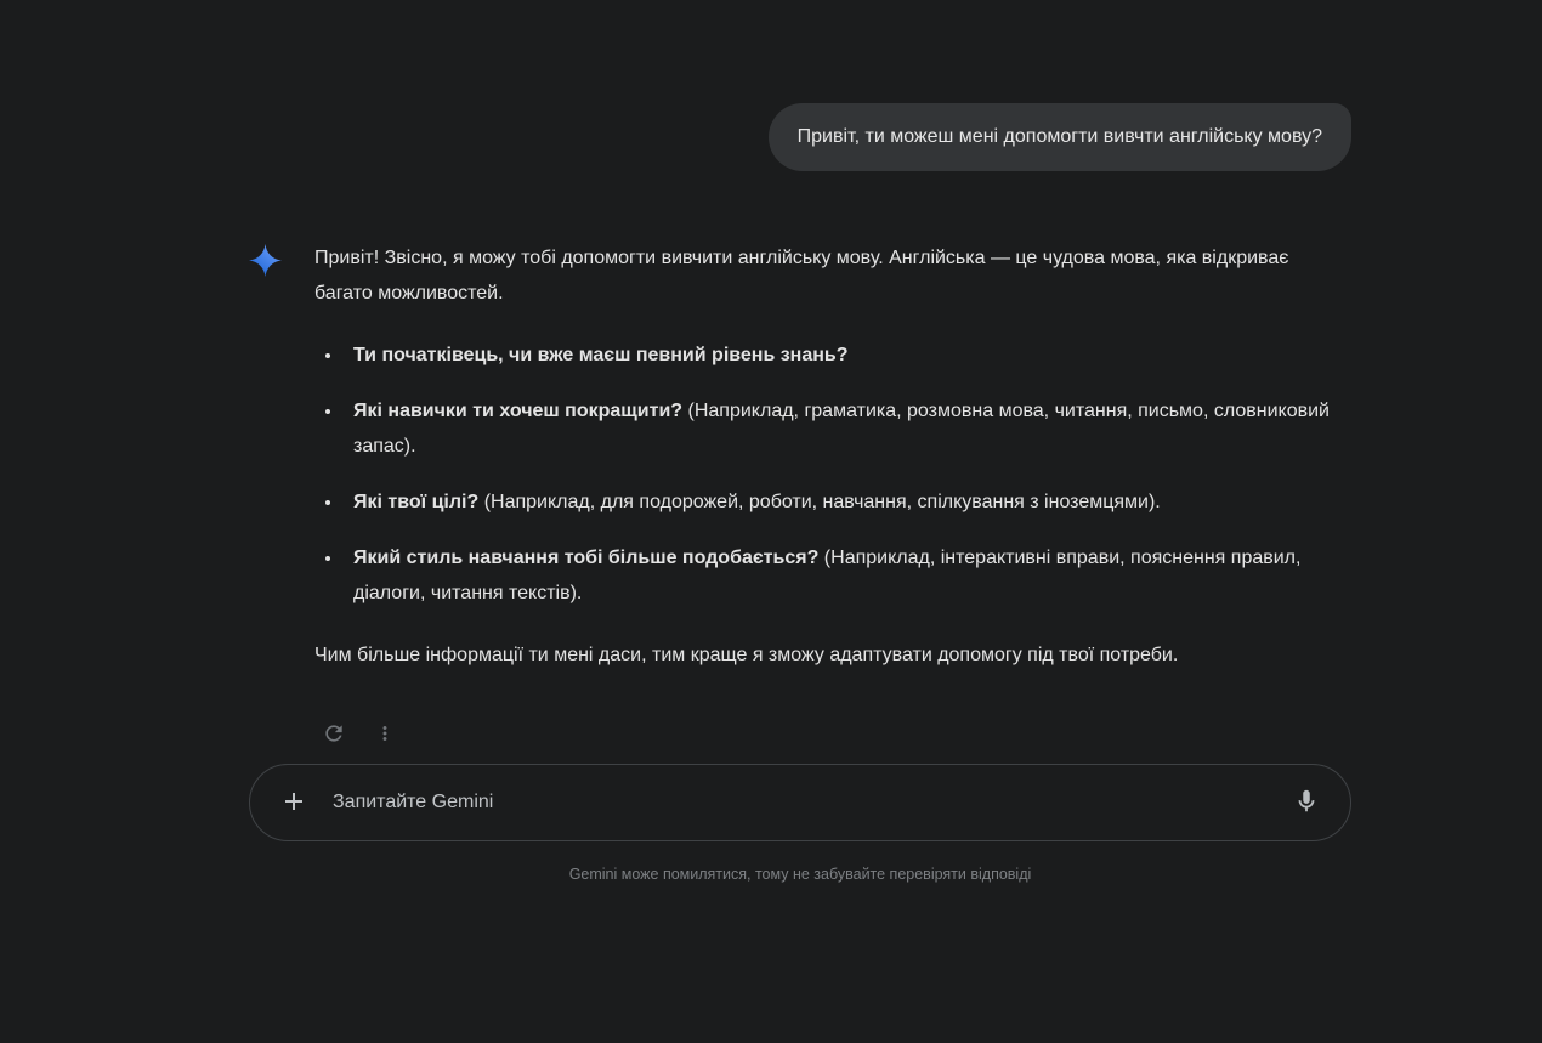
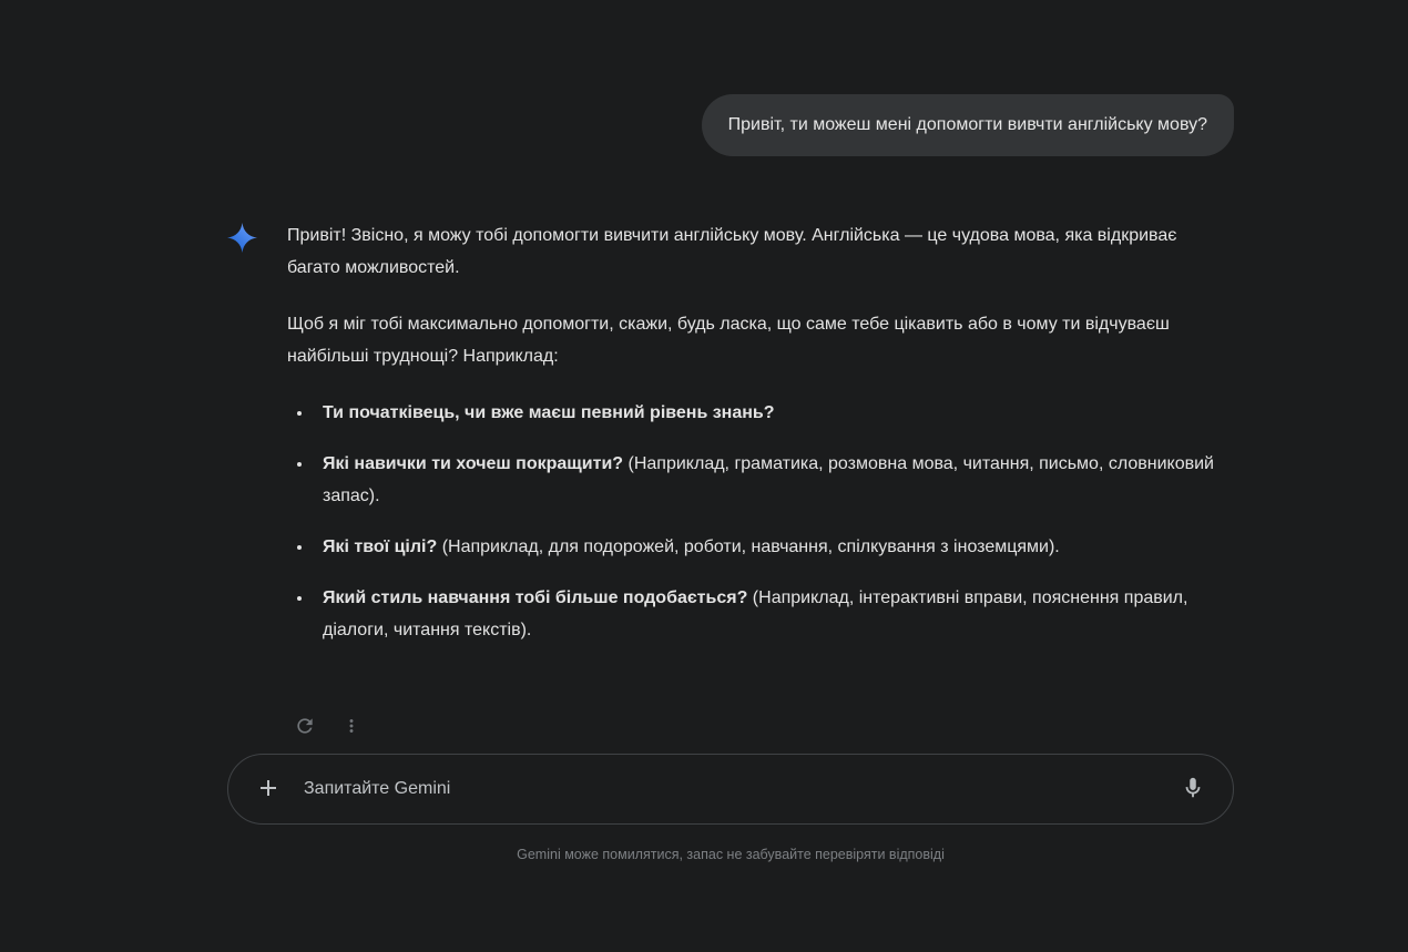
  Привіт, ти можеш мені допомогти вивчти англійську мову?
  Привіт! Звісно, я можу тобі допомогти вивчити англійську мову. Англійська — це чудова мова, яка відкриває багато можливостей.
+ Щоб я міг тобі максимально допомогти, скажи, будь ласка, що саме тебе цікавить або в чому ти відчуваєш найбільші труднощі? Наприклад:
  Ти початківець, чи вже маєш певний рівень знань?
  Які навички ти хочеш покращити? (Наприклад, граматика, розмовна мова, читання, письмо, словниковий запас).
  Які твої цілі? (Наприклад, для подорожей, роботи, навчання, спілкування з іноземцями).
  Який стиль навчання тобі більше подобається? (Наприклад, інтерактивні вправи, пояснення правил, діалоги, читання текстів).
- Чим більше інформації ти мені даси, тим краще я зможу адаптувати допомогу під твої потреби.
  Запитайте Gemini
- Gemini може помилятися, тому не забувайте перевіряти відповіді
+ Gemini може помилятися, запас не забувайте перевіряти відповіді
